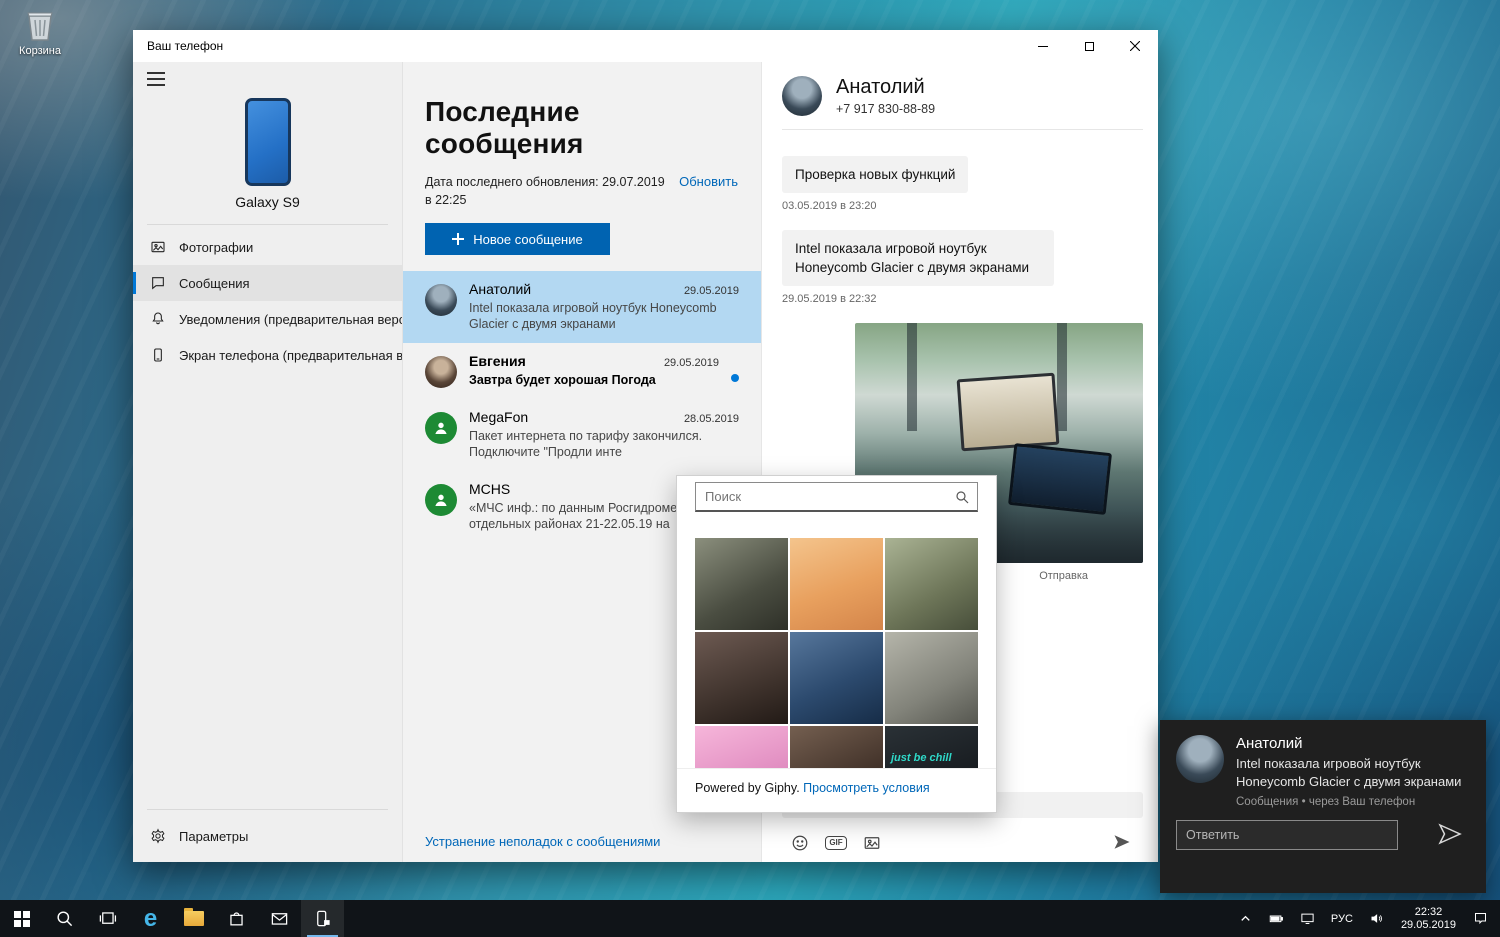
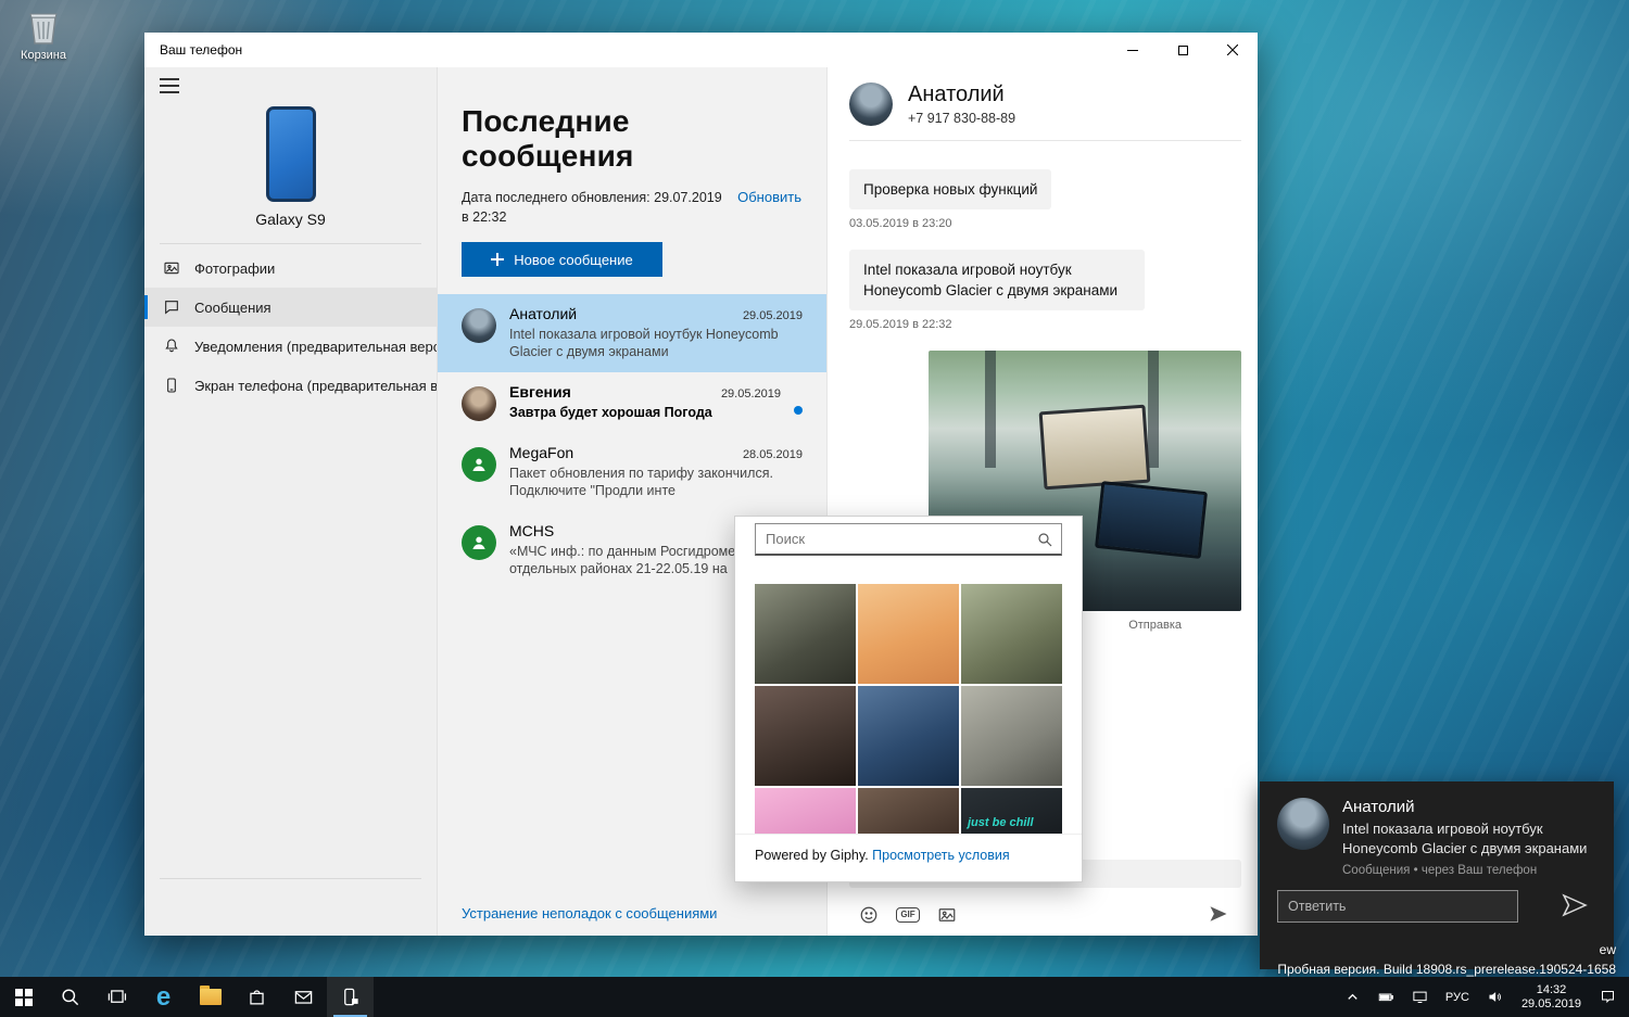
  Корзина
+ ew
+ Пробная версия. Build 18908.rs_prerelease.190524-1658
  Ваш телефон
  Galaxy S9
  Фотографии
  Сообщения
  Уведомления (предварительная верс
  Экран телефона (предварительная в
- Параметры
  Последние сообщения
  Дата последнего обновления: 29.07.2019
- в 22:25
+ в 22:32
  Обновить
  Новое сообщение
  Анатолий
  29.05.2019
  Intel показала игровой ноутбук Honeycomb Glacier с двумя экранами
  Евгения
  29.05.2019
  Завтра будет хорошая Погода
  MegaFon
  28.05.2019
- Пакет интернета по тарифу закончился. Подключите "Продли инте
+ Пакет обновления по тарифу закончился. Подключите "Продли инте
  MCHS
  «МЧС инф.: по данным Росгидроме отдельных районах 21-22.05.19 на
  Устранение неполадок с сообщениями
  Анатолий
  +7 917 830-88-89
  Проверка новых функций
  03.05.2019 в 23:20
  Intel показала игровой ноутбук Honeycomb Glacier с двумя экранами
  29.05.2019 в 22:32
  Отправка
  GIF
  Поиск
  just be chill
  Powered by Giphy. Просмотреть условия
  Анатолий
  Intel показала игровой ноутбук Honeycomb Glacier с двумя экранами
  Сообщения • через Ваш телефон
  Ответить
  e
  РУС
- 22:32
+ 14:32
  29.05.2019
